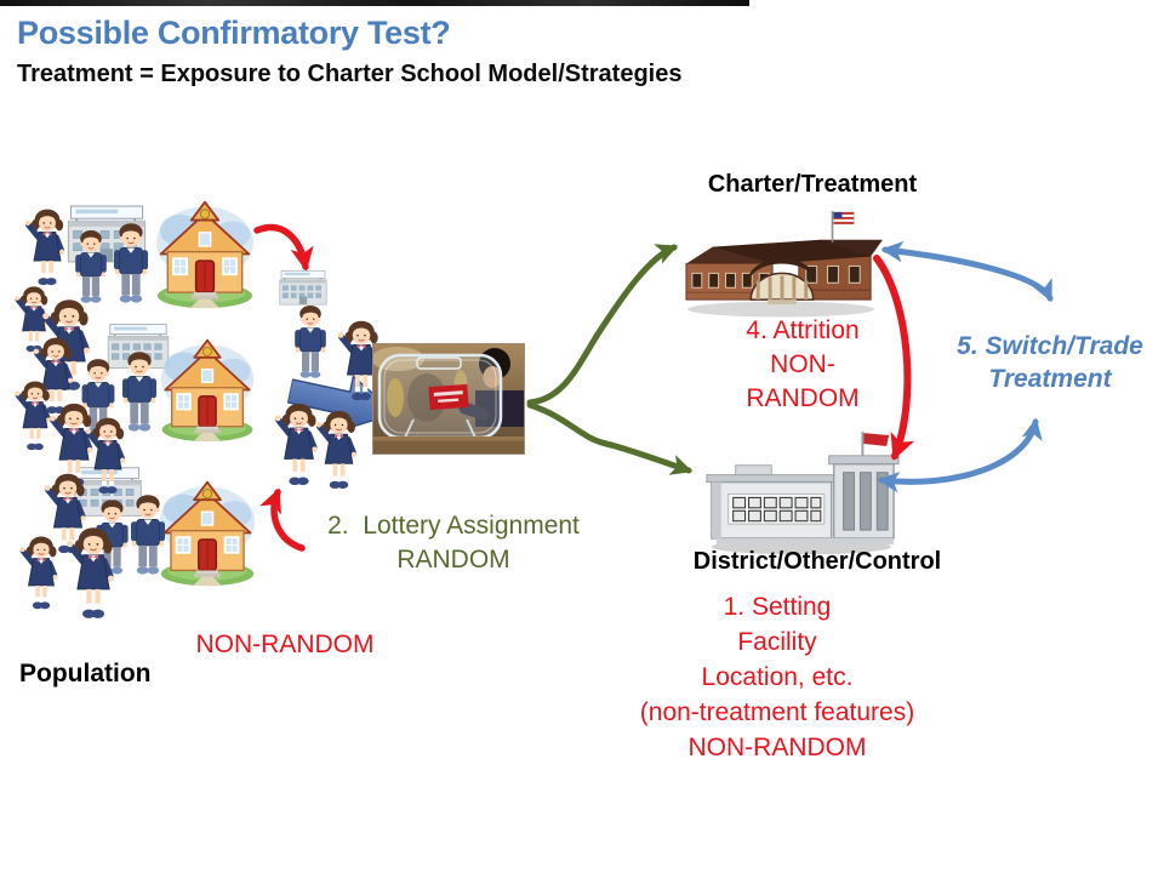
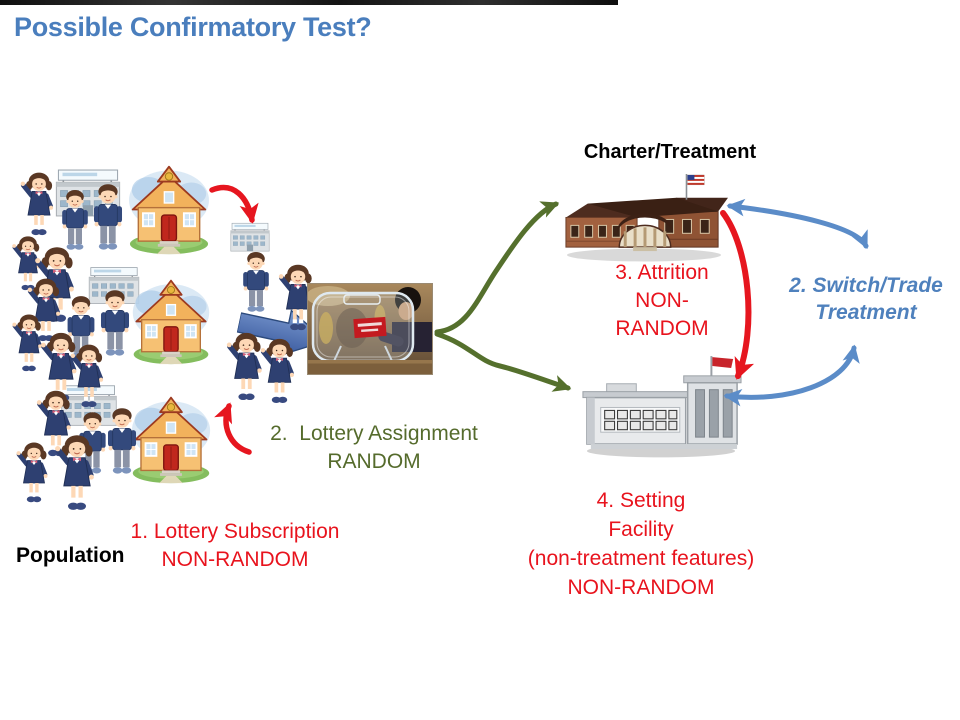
  Possible Confirmatory Test?
- Treatment = Exposure to Charter School Model/Strategies
  Charter/Treatment
- District/Other/Control
  Population
+ 1. Lottery Subscription
  NON-RANDOM
  2. Lottery Assignment
  RANDOM
- 4. Attrition
+ 3. Attrition
  NON-
  RANDOM
- 1. Setting
+ 4. Setting
  Facility
- Location, etc.
  (non-treatment features)
  NON-RANDOM
- 5. Switch/Trade
+ 2. Switch/Trade
  Treatment
